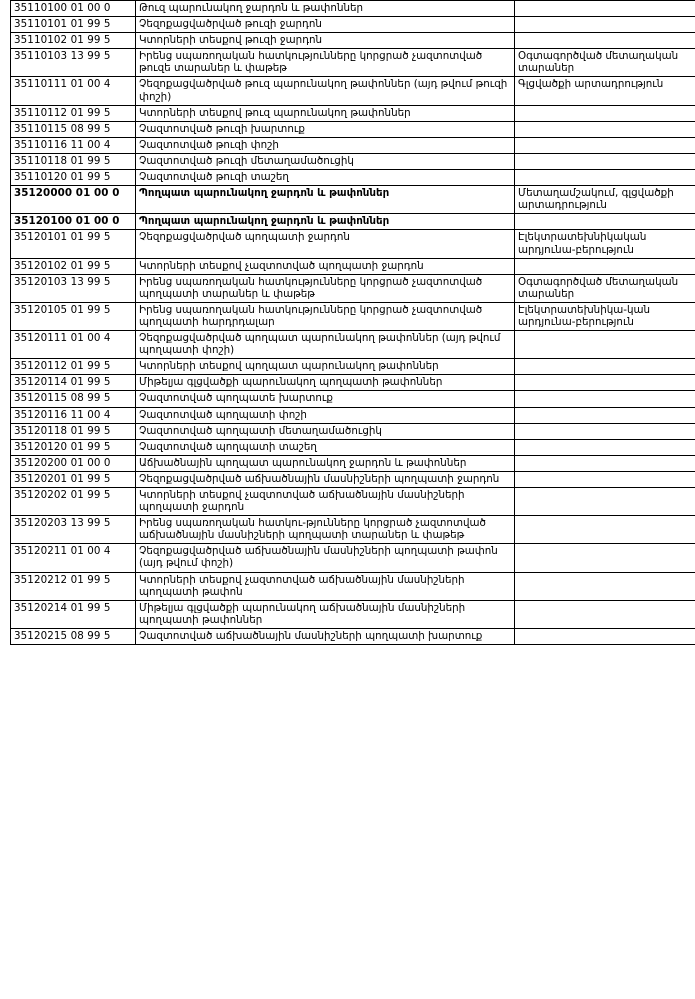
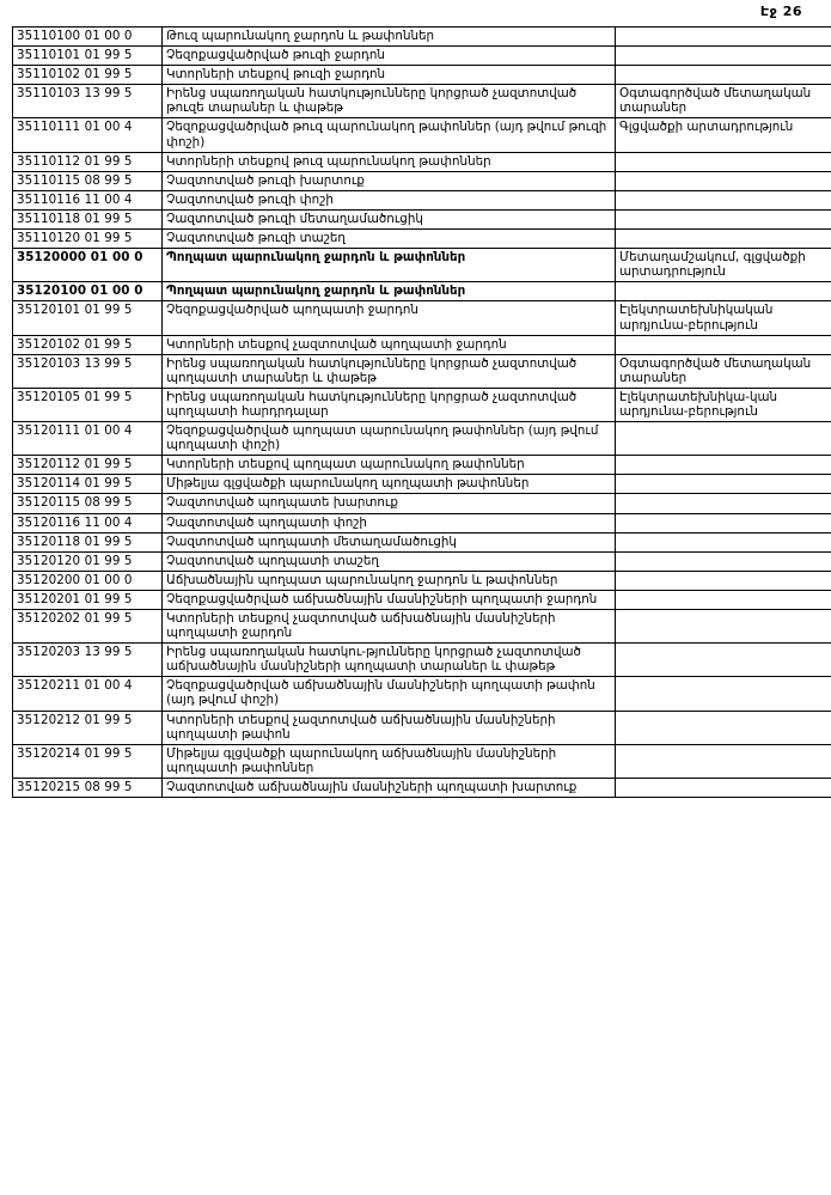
+ Էջ 26
  35110100 01 00 0	Թուզ պարունակող ջարդոն և թափոններ
  35110101 01 99 5	Չեզոքացվածրված թուզի ջարդոն
  35110102 01 99 5	Կտորների տեսքով թուզի ջարդոն
  35110103 13 99 5	Իրենց սպառողական հատկությունները կորցրած չազտոտված թուզե տարաներ և փաթեթ	Օգտագործված մետաղական տարաներ
  35110111 01 00 4	Չեզոքացվածրված թուզ պարունակող թափոններ (այդ թվում թուզի փոշի)	Գլցվածքի արտադրություն
  35110112 01 99 5	Կտորների տեսքով թուզ պարունակող թափոններ
  35110115 08 99 5	Չազտոտված թուզի խարտուք
  35110116 11 00 4	Չազտոտված թուզի փոշի
  35110118 01 99 5	Չազտոտված թուզի մետաղամածուցիկ
  35110120 01 99 5	Չազտոտված թուզի տաշեղ
  35120000 01 00 0	Պողպատ պարունակող ջարդոն և թափոններ	Մետաղամշակում, գլցվածքի արտադրություն
  35120100 01 00 0	Պողպատ պարունակող ջարդոն և թափոններ
  35120101 01 99 5	Չեզոքացվածրված պողպատի ջարդոն	Էլեկտրատեխնիկական արդյունա-բերություն
  35120102 01 99 5	Կտորների տեսքով չազտոտված պողպատի ջարդոն
  35120103 13 99 5	Իրենց սպառողական հատկությունները կորցրած չազտոտված պողպատի տարաներ և փաթեթ	Օգտագործված մետաղական տարաներ
  35120105 01 99 5	Իրենց սպառողական հատկությունները կորցրած չազտոտված պողպատի հարդրդալար	Էլեկտրատեխնիկա-կան արդյունա-բերություն
  35120111 01 00 4	Չեզոքացվածրված պողպատ պարունակող թափոններ (այդ թվում պողպատի փոշի)
  35120112 01 99 5	Կտորների տեսքով պողպատ պարունակող թափոններ
  35120114 01 99 5	Միթելյա գլցվածքի պարունակող պողպատի թափոններ
  35120115 08 99 5	Չազտոտված պողպատե խարտուք
  35120116 11 00 4	Չազտոտված պողպատի փոշի
  35120118 01 99 5	Չազտոտված պողպատի մետաղամածուցիկ
  35120120 01 99 5	Չազտոտված պողպատի տաշեղ
  35120200 01 00 0	Աճխածնային պողպատ պարունակող ջարդոն և թափոններ
  35120201 01 99 5	Չեզոքացվածրված աճխածնային մասնիշների պողպատի ջարդոն
  35120202 01 99 5	Կտորների տեսքով չազտոտված աճխածնային մասնիշների պողպատի ջարդոն
  35120203 13 99 5	Իրենց սպառողական հատկու-թյունները կորցրած չազտոտված աճխածնային մասնիշների պողպատի տարաներ և փաթեթ
  35120211 01 00 4	Չեզոքացվածրված աճխածնային մասնիշների պողպատի թափոն (այդ թվում փոշի)
  35120212 01 99 5	Կտորների տեսքով չազտոտված աճխածնային մասնիշների պողպատի թափոն
  35120214 01 99 5	Միթելյա գլցվածքի պարունակող աճխածնային մասնիշների պողպատի թափոններ
  35120215 08 99 5	Չազտոտված աճխածնային մասնիշների պողպատի խարտուք
